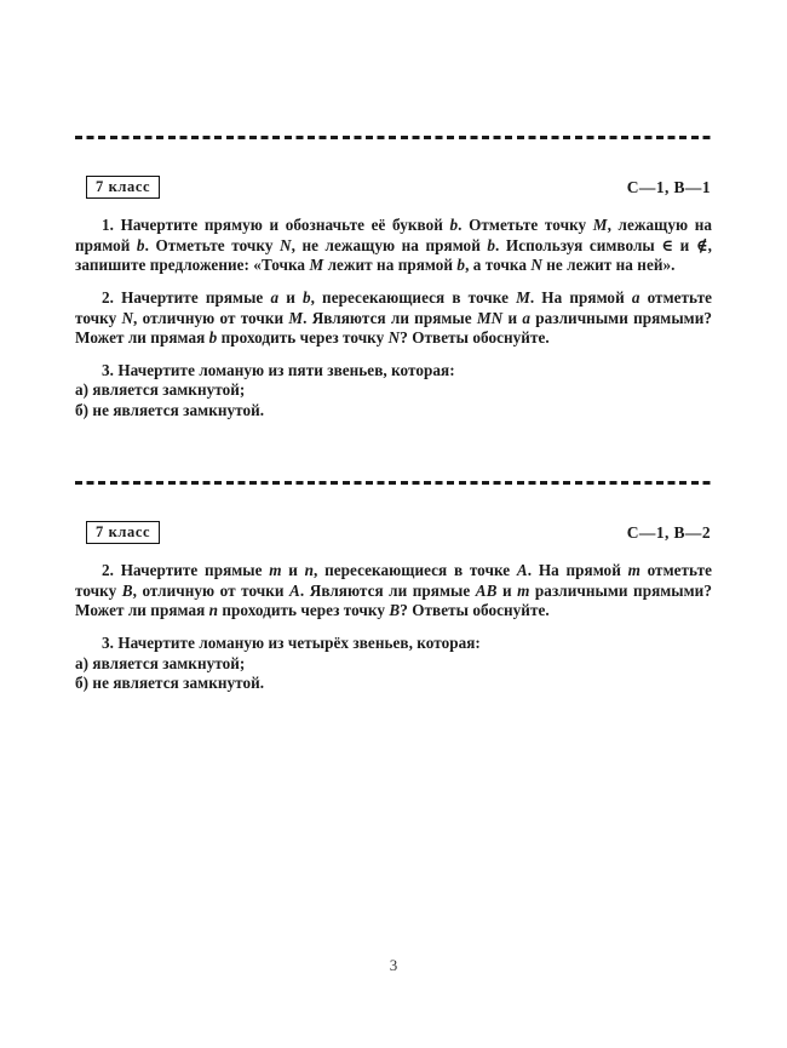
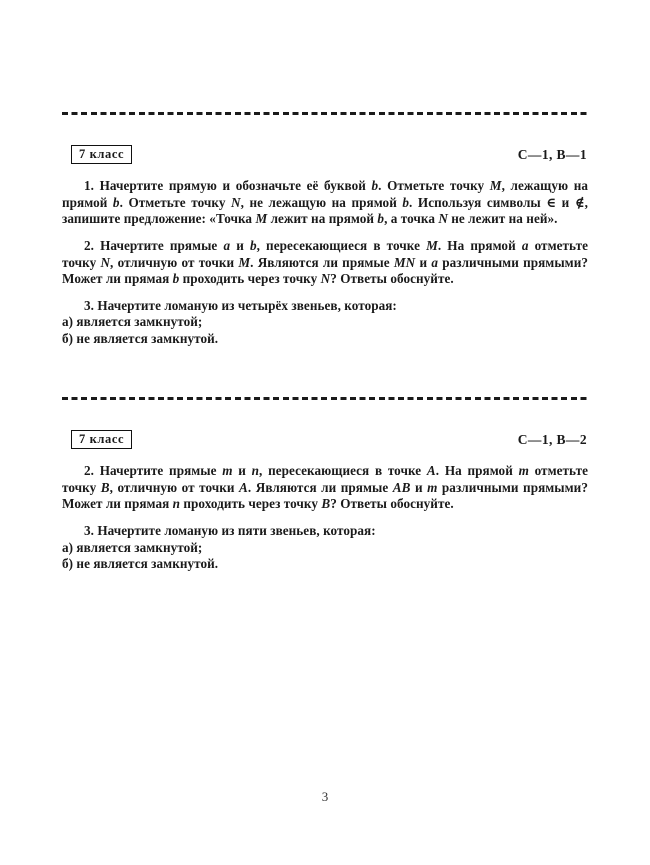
  7 класс
  С—1, В—1
  1. Начертите прямую и обозначьте её буквой b. Отметьте точку M, лежащую на прямой b. Отметьте точку N, не лежащую на прямой b. Используя символы ∈ и ∉, запишите предложение: «Точка M лежит на прямой b, а точка N не лежит на ней».
  2. Начертите прямые a и b, пересекающиеся в точке M. На прямой a отметьте точку N, отличную от точки M. Являются ли прямые MN и a различными прямыми? Может ли прямая b проходить через точку N? Ответы обоснуйте.
- 3. Начертите ломаную из пяти звеньев, которая:
+ 3. Начертите ломаную из четырёх звеньев, которая:
  а) является замкнутой;
  б) не является замкнутой.
  7 класс
  С—1, В—2
  2. Начертите прямые m и n, пересекающиеся в точке A. На прямой m отметьте точку B, отличную от точки A. Являются ли прямые AB и m различными прямыми? Может ли прямая n проходить через точку B? Ответы обоснуйте.
- 3. Начертите ломаную из четырёх звеньев, которая:
+ 3. Начертите ломаную из пяти звеньев, которая:
  а) является замкнутой;
  б) не является замкнутой.
  3
